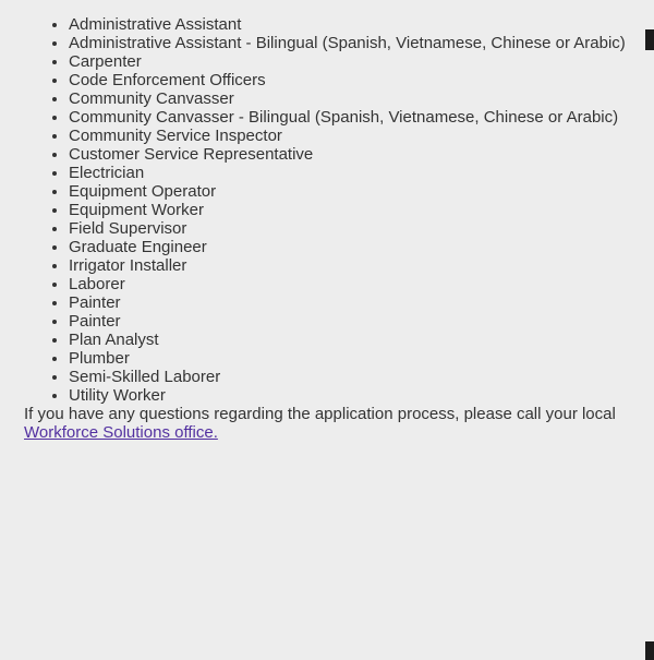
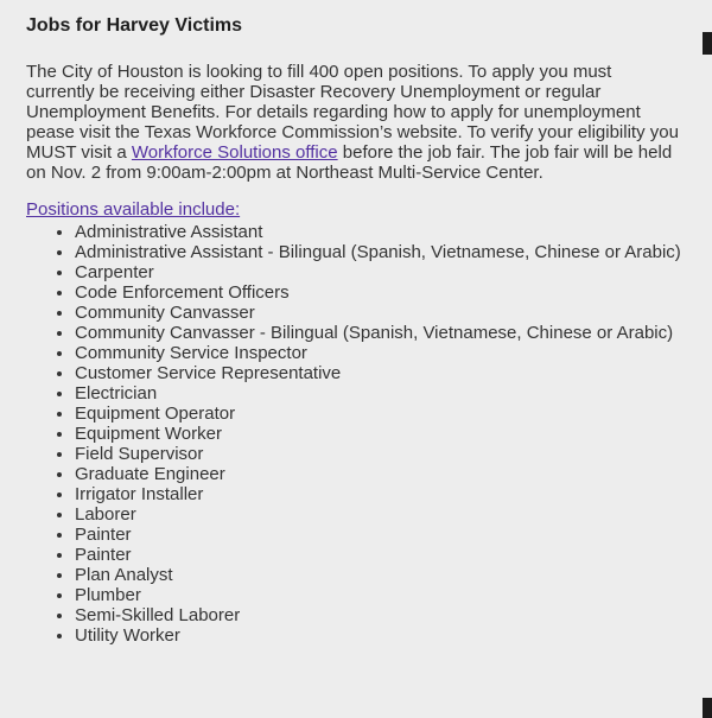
+ Jobs for Harvey Victims
+ The City of Houston is looking to fill 400 open positions. To apply you must currently be receiving either Disaster Recovery Unemployment or regular Unemployment Benefits. For details regarding how to apply for unemployment pease visit the Texas Workforce Commission’s website. To verify your eligibility you MUST visit a Workforce Solutions office before the job fair. The job fair will be held on Nov. 2 from 9:00am-2:00pm at Northeast Multi-Service Center.
+ Positions available include:
  Administrative Assistant
  Administrative Assistant - Bilingual (Spanish, Vietnamese, Chinese or Arabic)
  Carpenter
  Code Enforcement Officers
  Community Canvasser
  Community Canvasser - Bilingual (Spanish, Vietnamese, Chinese or Arabic)
  Community Service Inspector
  Customer Service Representative
  Electrician
  Equipment Operator
  Equipment Worker
  Field Supervisor
  Graduate Engineer
  Irrigator Installer
  Laborer
  Painter
  Painter
  Plan Analyst
  Plumber
  Semi-Skilled Laborer
  Utility Worker
- If you have any questions regarding the application process, please call your local Workforce Solutions office.
